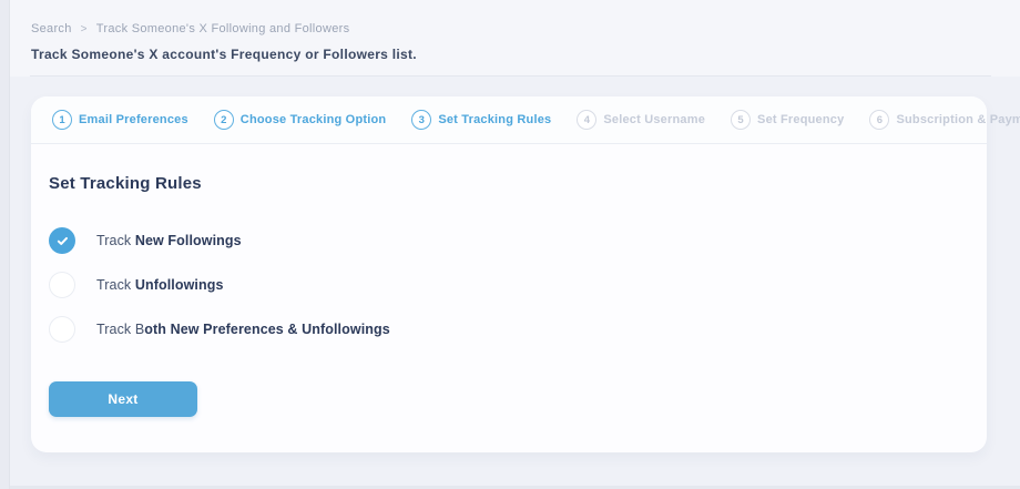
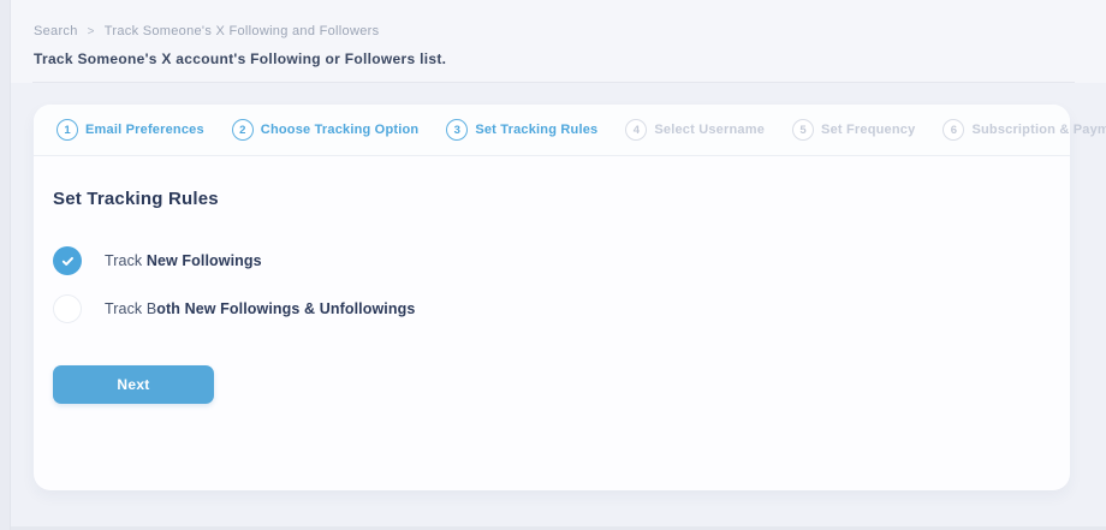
  Search
  >
  Track Someone's X Following and Followers
- Track Someone's X account's Frequency or Followers list.
+ Track Someone's X account's Following or Followers list.
  1
  Email Preferences
  2
  Choose Tracking Option
  3
  Set Tracking Rules
  4
  Select Username
  5
  Set Frequency
  6
  Subscription & Paym
  Set Tracking Rules
  Track New Followings
- Track Unfollowings
- Track Both New Preferences & Unfollowings
+ Track Both New Followings & Unfollowings
  Next
